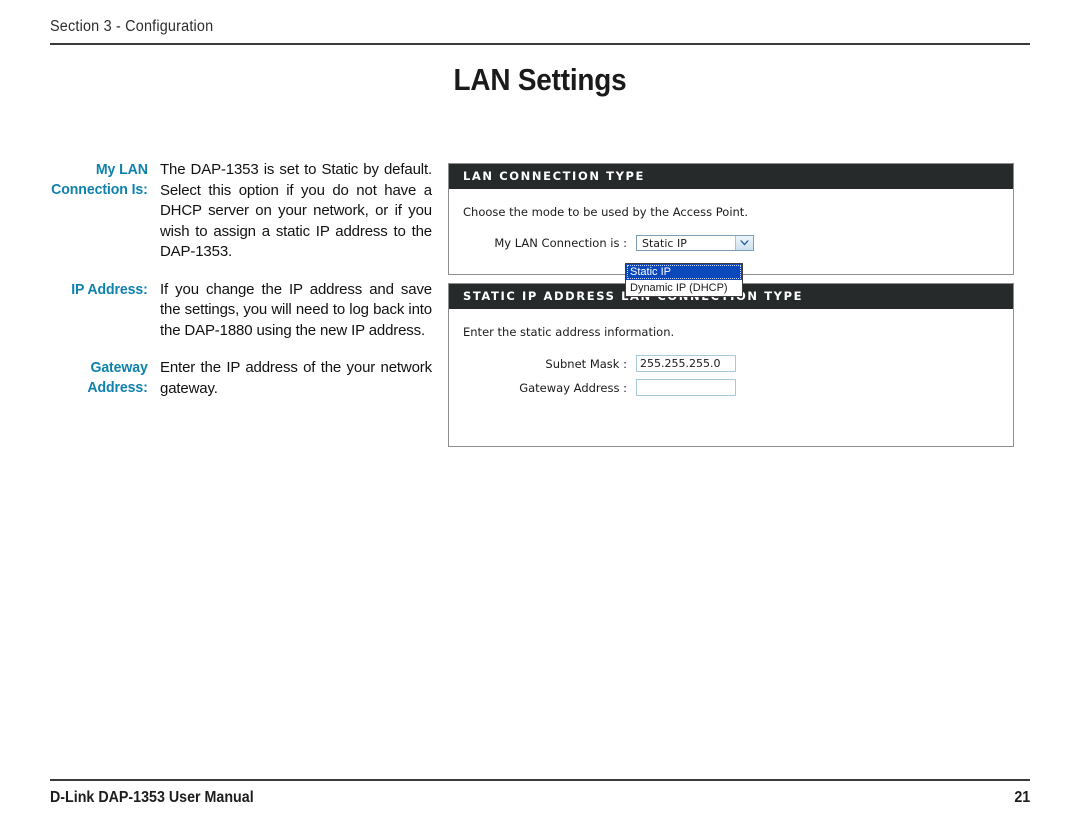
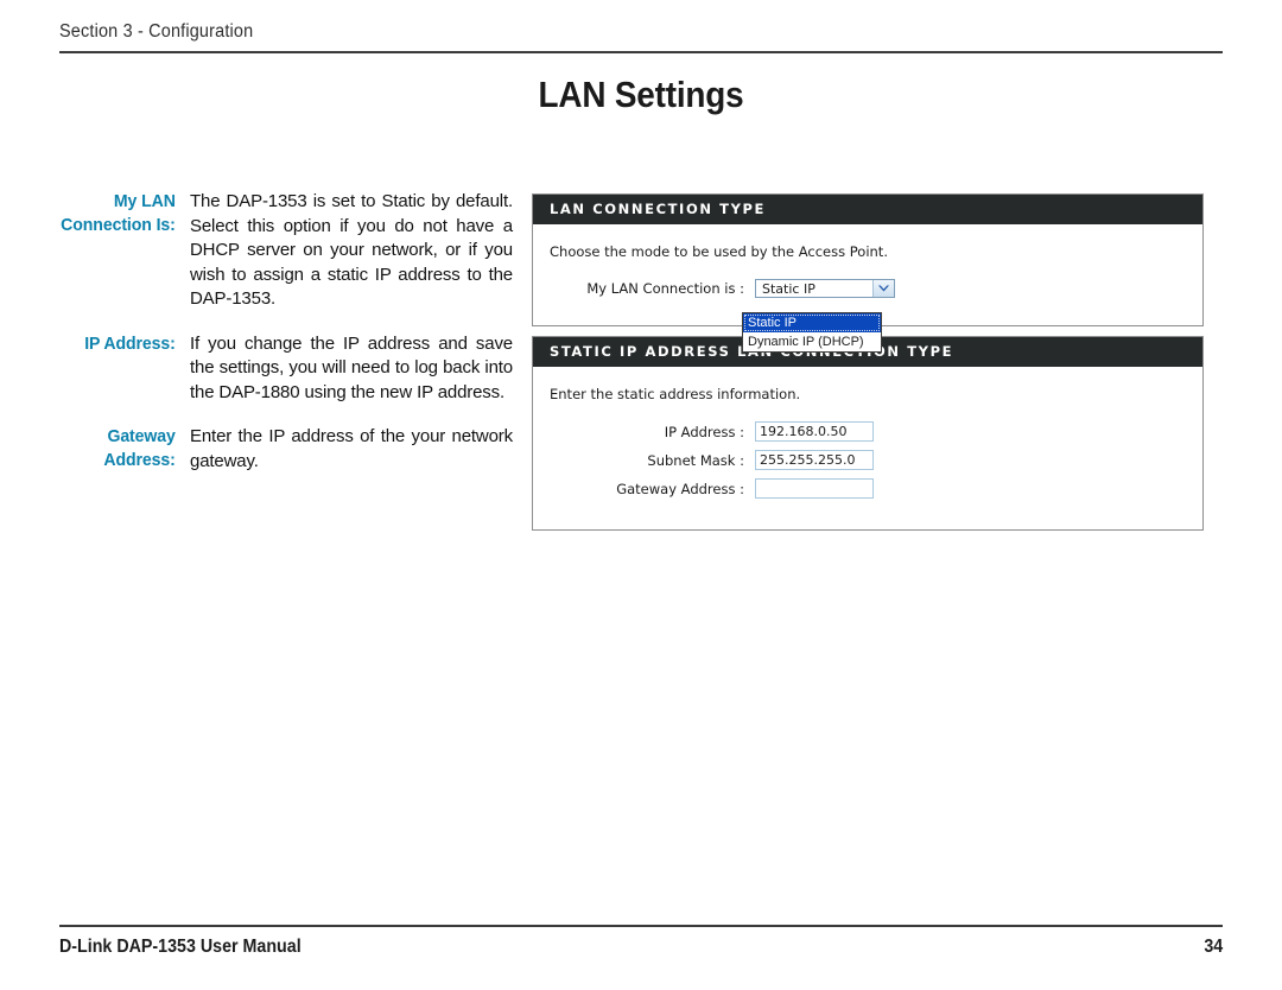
  Section 3 - Configuration
  LAN Settings
  My LAN Connection Is:
  The DAP-1353 is set to Static by default. Select this option if you do not have a DHCP server on your network, or if you wish to assign a static IP address to the DAP-1353.
  IP Address:
  If you change the IP address and save the settings, you will need to log back into the DAP-1880 using the new IP address.
  Gateway Address:
  Enter the IP address of the your network gateway.
  LAN CONNECTION TYPE
  Choose the mode to be used by the Access Point.
  My LAN Connection is :
  Static IP
  Enter the static address information.
+ IP Address :
+ 192.168.0.50
  Subnet Mask :
  255.255.255.0
  Gateway Address :
  Static IP
  Dynamic IP (DHCP)
  D-Link DAP-1353 User Manual
- 21
+ 34
